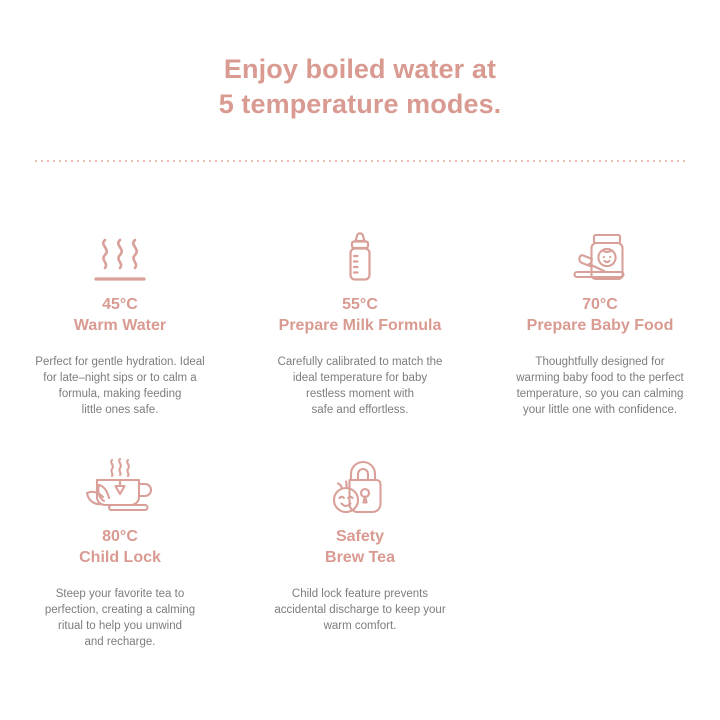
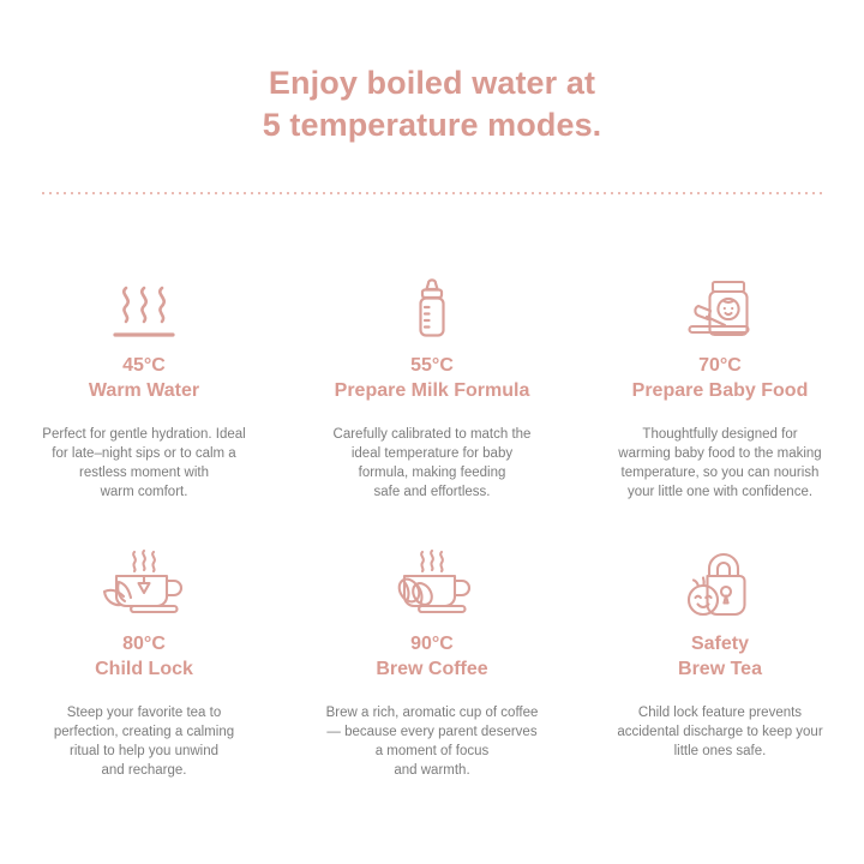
  Enjoy boiled water at
  5 temperature modes.
  45°C
  Warm Water
  Perfect for gentle hydration. Ideal
  for late–night sips or to calm a
- formula, making feeding
+ restless moment with
- little ones safe.
+ warm comfort.
  55°C
  Prepare Milk Formula
  Carefully calibrated to match the
  ideal temperature for baby
- restless moment with
+ formula, making feeding
  safe and effortless.
  70°C
  Prepare Baby Food
  Thoughtfully designed for
- warming baby food to the perfect
+ warming baby food to the making
- temperature, so you can calming
+ temperature, so you can nourish
  your little one with confidence.
  80°C
  Child Lock
  Steep your favorite tea to
  perfection, creating a calming
  ritual to help you unwind
  and recharge.
+ 90°C
+ Brew Coffee
+ Brew a rich, aromatic cup of coffee
+ — because every parent deserves
+ a moment of focus
+ and warmth.
  Safety
  Brew Tea
  Child lock feature prevents
  accidental discharge to keep your
- warm comfort.
+ little ones safe.
